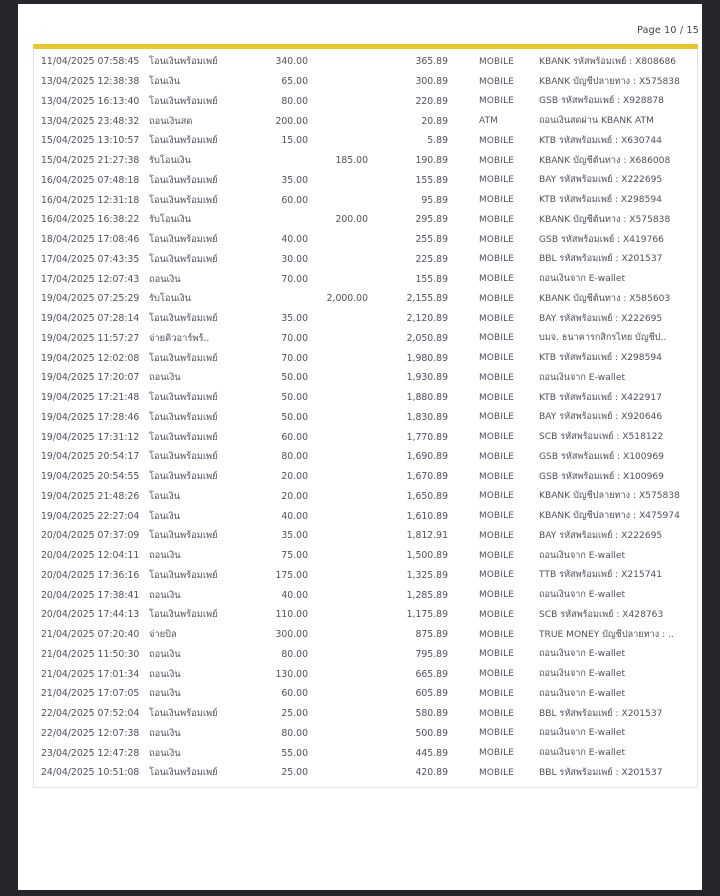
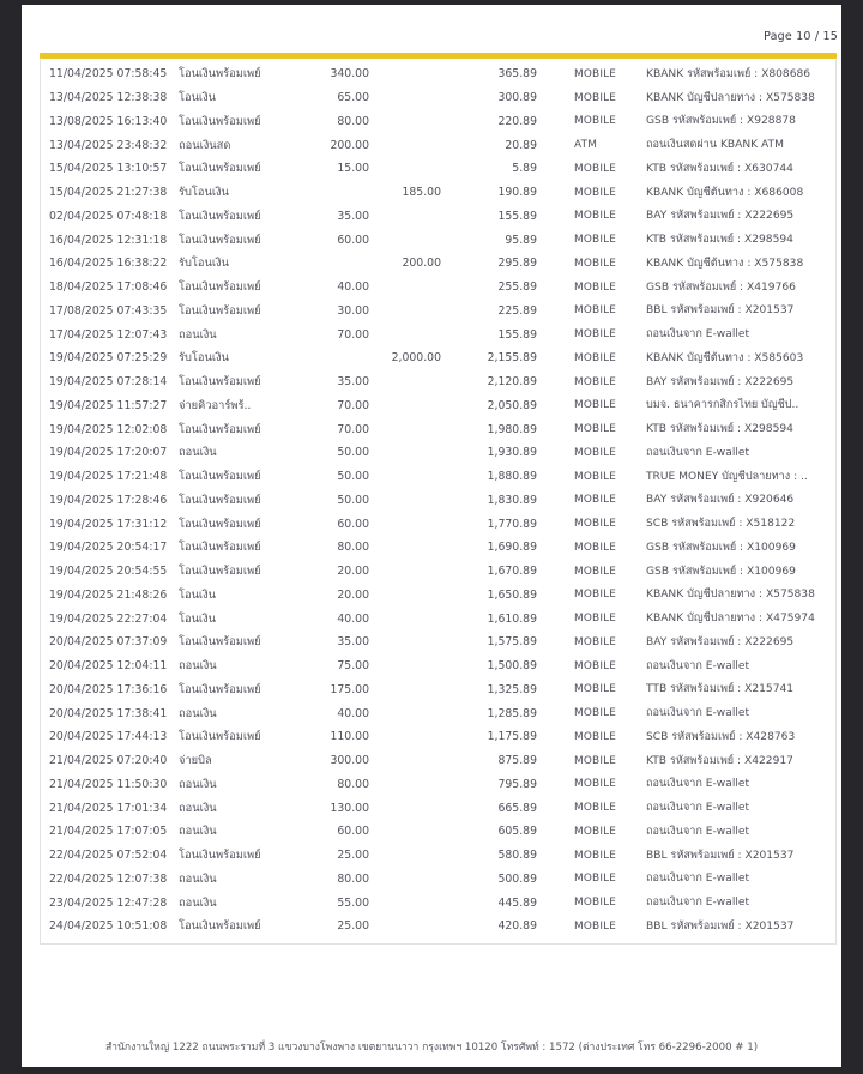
  Page 10 / 15
  11/04/2025 07:58:45
  โอนเงินพร้อมเพย์
  340.00
  365.89
  MOBILE
  KBANK รหัสพร้อมเพย์ : X808686
  13/04/2025 12:38:38
  โอนเงิน
  65.00
  300.89
  MOBILE
  KBANK บัญชีปลายทาง : X575838
- 13/04/2025 16:13:40
+ 13/08/2025 16:13:40
  โอนเงินพร้อมเพย์
  80.00
  220.89
  MOBILE
  GSB รหัสพร้อมเพย์ : X928878
  13/04/2025 23:48:32
  ถอนเงินสด
  200.00
  20.89
  ATM
  ถอนเงินสดผ่าน KBANK ATM
  15/04/2025 13:10:57
  โอนเงินพร้อมเพย์
  15.00
  5.89
  MOBILE
  KTB รหัสพร้อมเพย์ : X630744
  15/04/2025 21:27:38
  รับโอนเงิน
  185.00
  190.89
  MOBILE
  KBANK บัญชีต้นทาง : X686008
- 16/04/2025 07:48:18
+ 02/04/2025 07:48:18
  โอนเงินพร้อมเพย์
  35.00
  155.89
  MOBILE
  BAY รหัสพร้อมเพย์ : X222695
  16/04/2025 12:31:18
  โอนเงินพร้อมเพย์
  60.00
  95.89
  MOBILE
  KTB รหัสพร้อมเพย์ : X298594
  16/04/2025 16:38:22
  รับโอนเงิน
  200.00
  295.89
  MOBILE
  KBANK บัญชีต้นทาง : X575838
  18/04/2025 17:08:46
  โอนเงินพร้อมเพย์
  40.00
  255.89
  MOBILE
  GSB รหัสพร้อมเพย์ : X419766
- 17/04/2025 07:43:35
+ 17/08/2025 07:43:35
  โอนเงินพร้อมเพย์
  30.00
  225.89
  MOBILE
  BBL รหัสพร้อมเพย์ : X201537
  17/04/2025 12:07:43
  ถอนเงิน
  70.00
  155.89
  MOBILE
  ถอนเงินจาก E-wallet
  19/04/2025 07:25:29
  รับโอนเงิน
  2,000.00
  2,155.89
  MOBILE
  KBANK บัญชีต้นทาง : X585603
  19/04/2025 07:28:14
  โอนเงินพร้อมเพย์
  35.00
  2,120.89
  MOBILE
  BAY รหัสพร้อมเพย์ : X222695
  19/04/2025 11:57:27
  จ่ายคิวอาร์พร้..
  70.00
  2,050.89
  MOBILE
  บมจ. ธนาคารกสิกรไทย บัญชีป..
  19/04/2025 12:02:08
  โอนเงินพร้อมเพย์
  70.00
  1,980.89
  MOBILE
  KTB รหัสพร้อมเพย์ : X298594
  19/04/2025 17:20:07
  ถอนเงิน
  50.00
  1,930.89
  MOBILE
  ถอนเงินจาก E-wallet
  19/04/2025 17:21:48
  โอนเงินพร้อมเพย์
  50.00
  1,880.89
  MOBILE
- KTB รหัสพร้อมเพย์ : X422917
+ TRUE MONEY บัญชีปลายทาง : ..
  19/04/2025 17:28:46
  โอนเงินพร้อมเพย์
  50.00
  1,830.89
  MOBILE
  BAY รหัสพร้อมเพย์ : X920646
  19/04/2025 17:31:12
  โอนเงินพร้อมเพย์
  60.00
  1,770.89
  MOBILE
  SCB รหัสพร้อมเพย์ : X518122
  19/04/2025 20:54:17
  โอนเงินพร้อมเพย์
  80.00
  1,690.89
  MOBILE
  GSB รหัสพร้อมเพย์ : X100969
  19/04/2025 20:54:55
  โอนเงินพร้อมเพย์
  20.00
  1,670.89
  MOBILE
  GSB รหัสพร้อมเพย์ : X100969
  19/04/2025 21:48:26
  โอนเงิน
  20.00
  1,650.89
  MOBILE
  KBANK บัญชีปลายทาง : X575838
  19/04/2025 22:27:04
  โอนเงิน
  40.00
  1,610.89
  MOBILE
  KBANK บัญชีปลายทาง : X475974
  20/04/2025 07:37:09
  โอนเงินพร้อมเพย์
  35.00
- 1,812.91
+ 1,575.89
  MOBILE
  BAY รหัสพร้อมเพย์ : X222695
  20/04/2025 12:04:11
  ถอนเงิน
  75.00
  1,500.89
  MOBILE
  ถอนเงินจาก E-wallet
  20/04/2025 17:36:16
  โอนเงินพร้อมเพย์
  175.00
  1,325.89
  MOBILE
  TTB รหัสพร้อมเพย์ : X215741
  20/04/2025 17:38:41
  ถอนเงิน
  40.00
  1,285.89
  MOBILE
  ถอนเงินจาก E-wallet
  20/04/2025 17:44:13
  โอนเงินพร้อมเพย์
  110.00
  1,175.89
  MOBILE
  SCB รหัสพร้อมเพย์ : X428763
  21/04/2025 07:20:40
  จ่ายบิล
  300.00
  875.89
  MOBILE
- TRUE MONEY บัญชีปลายทาง : ..
+ KTB รหัสพร้อมเพย์ : X422917
  21/04/2025 11:50:30
  ถอนเงิน
  80.00
  795.89
  MOBILE
  ถอนเงินจาก E-wallet
  21/04/2025 17:01:34
  ถอนเงิน
  130.00
  665.89
  MOBILE
  ถอนเงินจาก E-wallet
  21/04/2025 17:07:05
  ถอนเงิน
  60.00
  605.89
  MOBILE
  ถอนเงินจาก E-wallet
  22/04/2025 07:52:04
  โอนเงินพร้อมเพย์
  25.00
  580.89
  MOBILE
  BBL รหัสพร้อมเพย์ : X201537
  22/04/2025 12:07:38
  ถอนเงิน
  80.00
  500.89
  MOBILE
  ถอนเงินจาก E-wallet
  23/04/2025 12:47:28
  ถอนเงิน
  55.00
  445.89
  MOBILE
  ถอนเงินจาก E-wallet
  24/04/2025 10:51:08
  โอนเงินพร้อมเพย์
  25.00
  420.89
  MOBILE
  BBL รหัสพร้อมเพย์ : X201537
+ สำนักงานใหญ่ 1222 ถนนพระรามที่ 3 แขวงบางโพงพาง เขตยานนาวา กรุงเทพฯ 10120 โทรศัพท์ : 1572 (ต่างประเทศ โทร 66-2296-2000 # 1)
